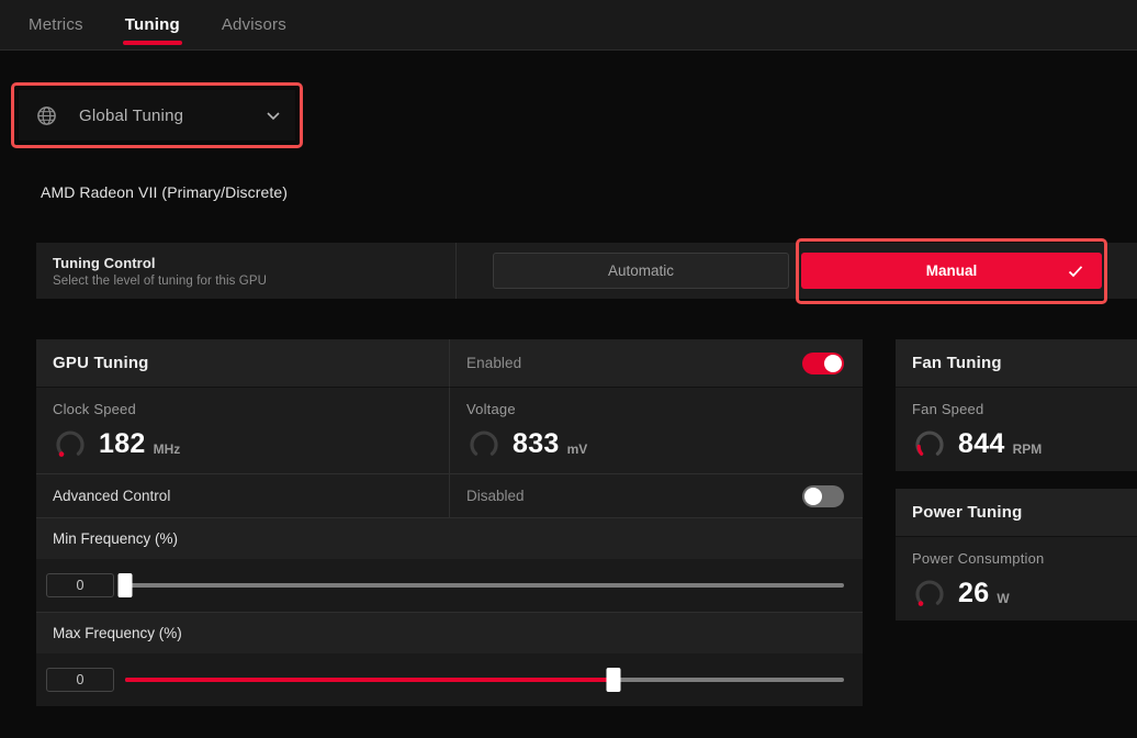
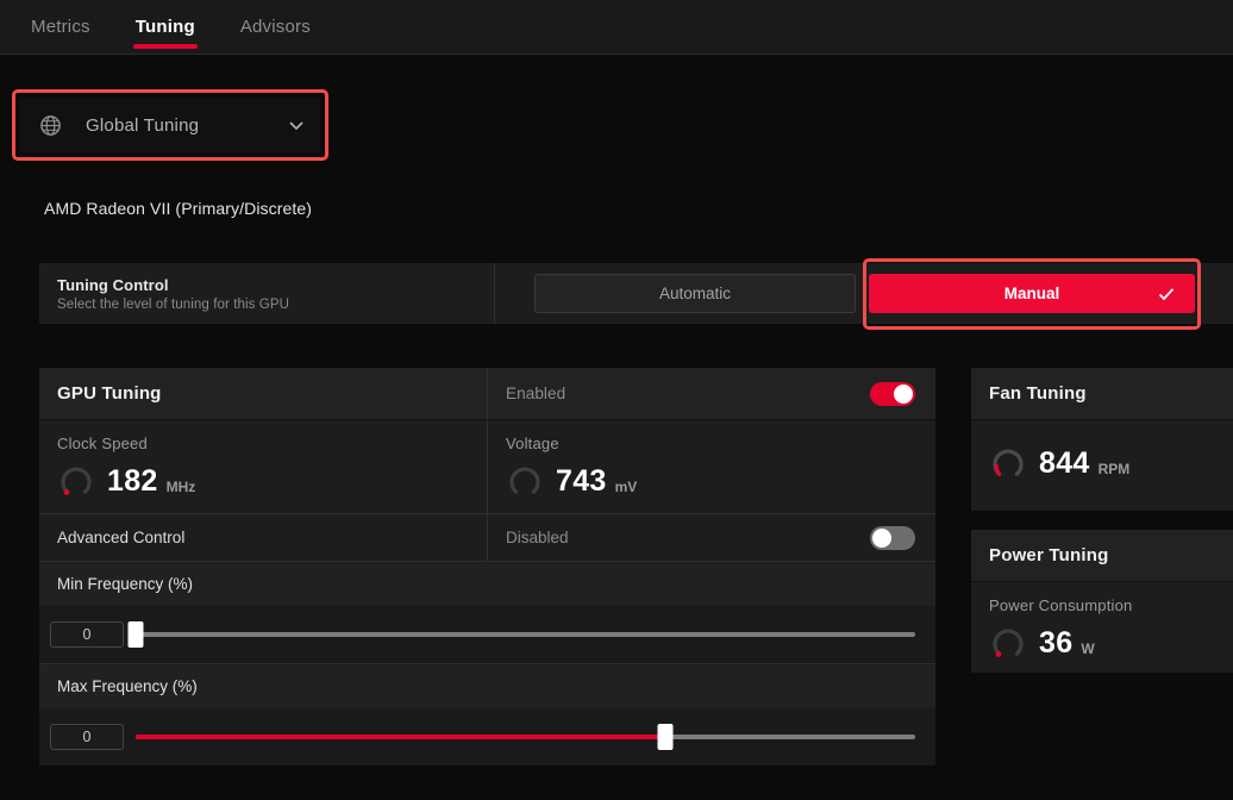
  Metrics
  Tuning
  Advisors
  Global Tuning
  AMD Radeon VII (Primary/Discrete)
  Tuning Control
  Select the level of tuning for this GPU
  Automatic
  Manual
  GPU Tuning
  Enabled
  Clock Speed
  182
  MHz
  Voltage
- 833
+ 743
  mV
  Advanced Control
  Disabled
  Min Frequency (%)
  0
  Max Frequency (%)
  0
  Fan Tuning
- Fan Speed
  844
  RPM
  Power Tuning
  Power Consumption
- 26
+ 36
  W
